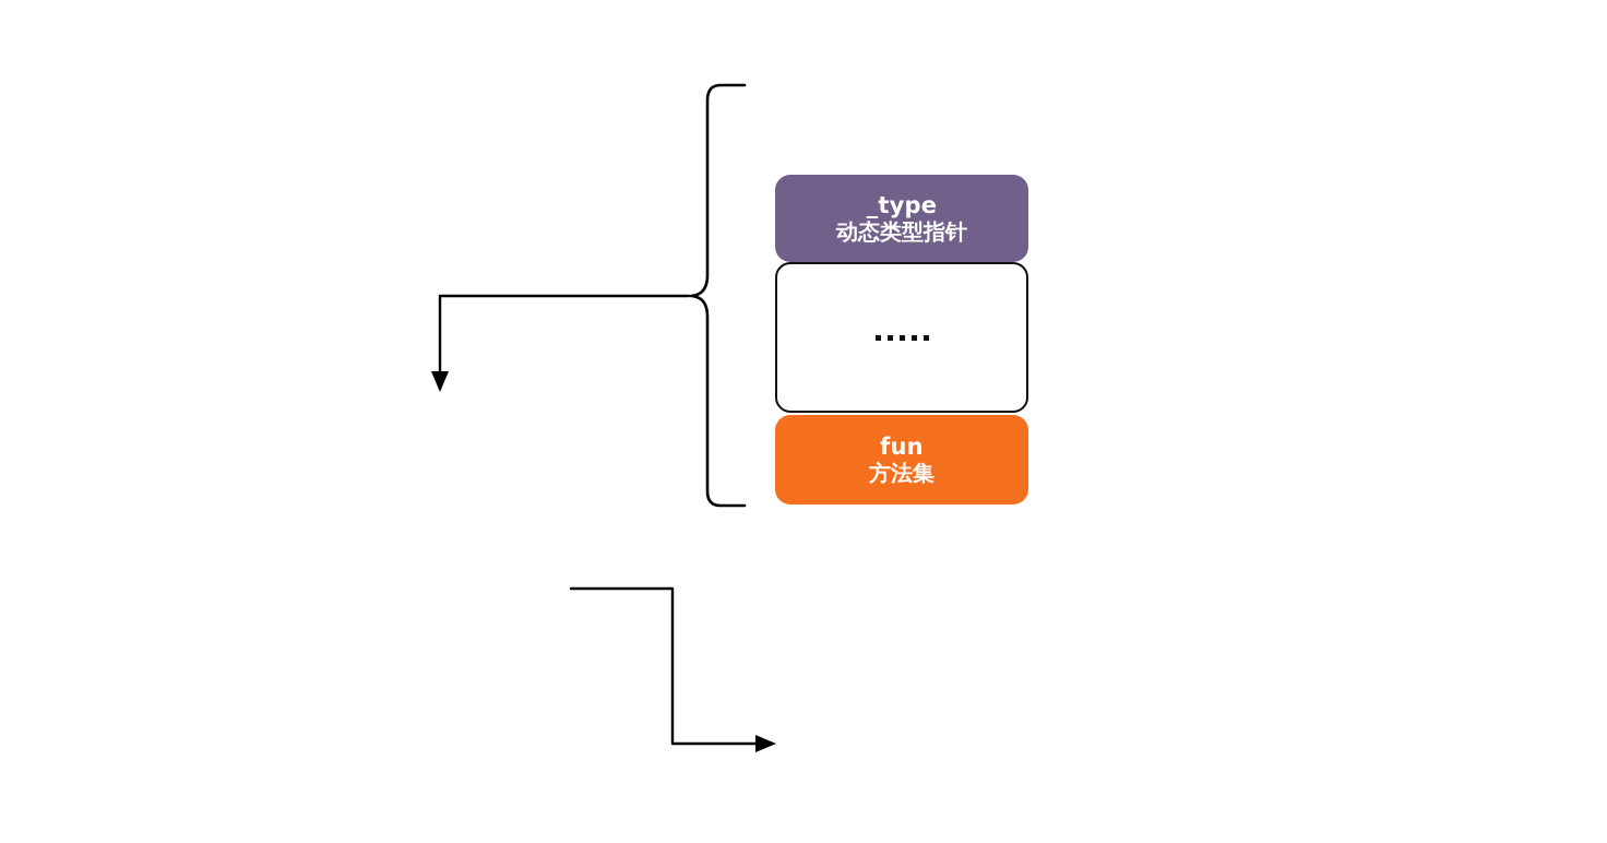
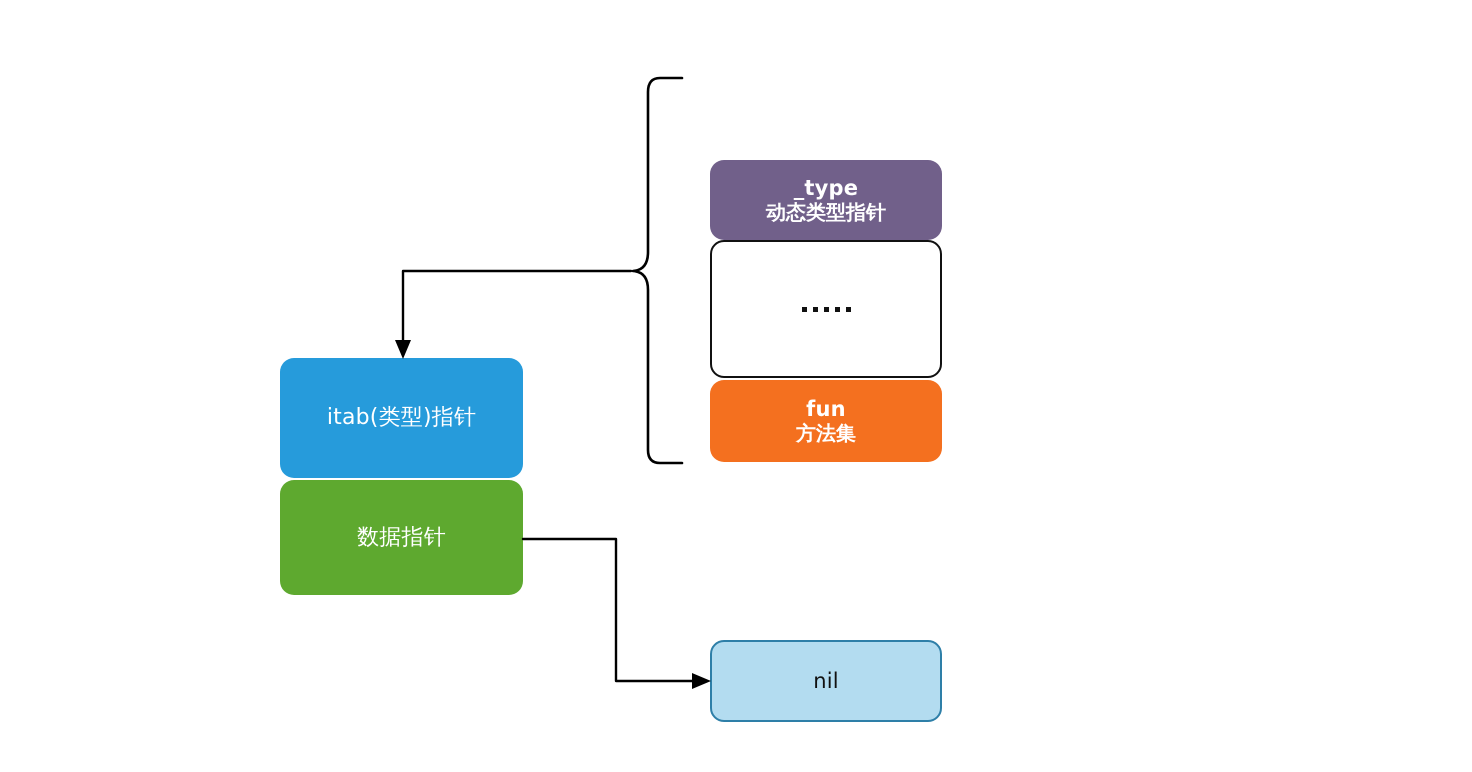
  _type
  动态类型指针
  fun
  方法集
+ itab(类型)指针
+ 数据指针
+ nil
